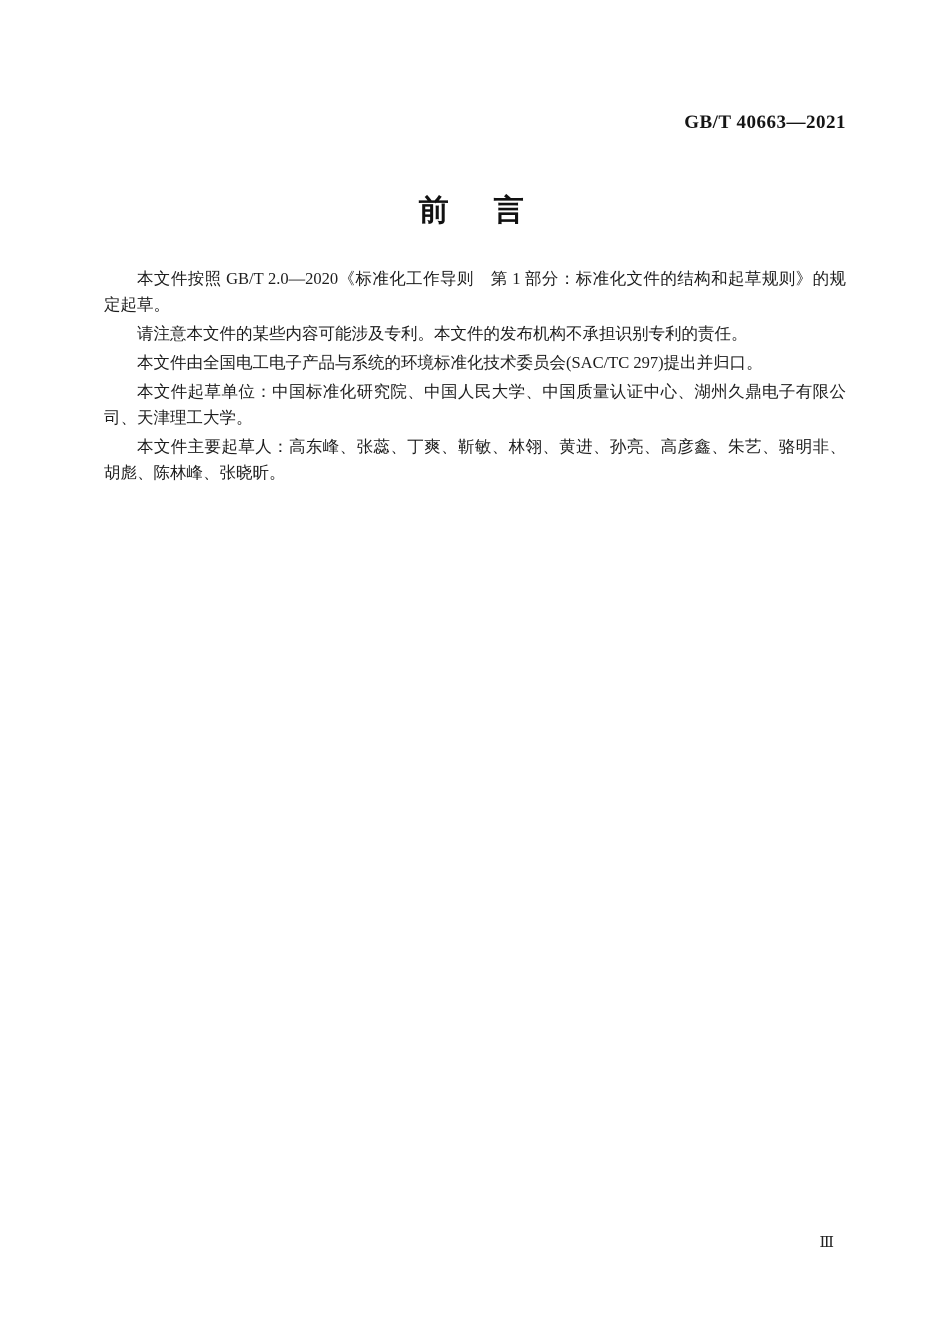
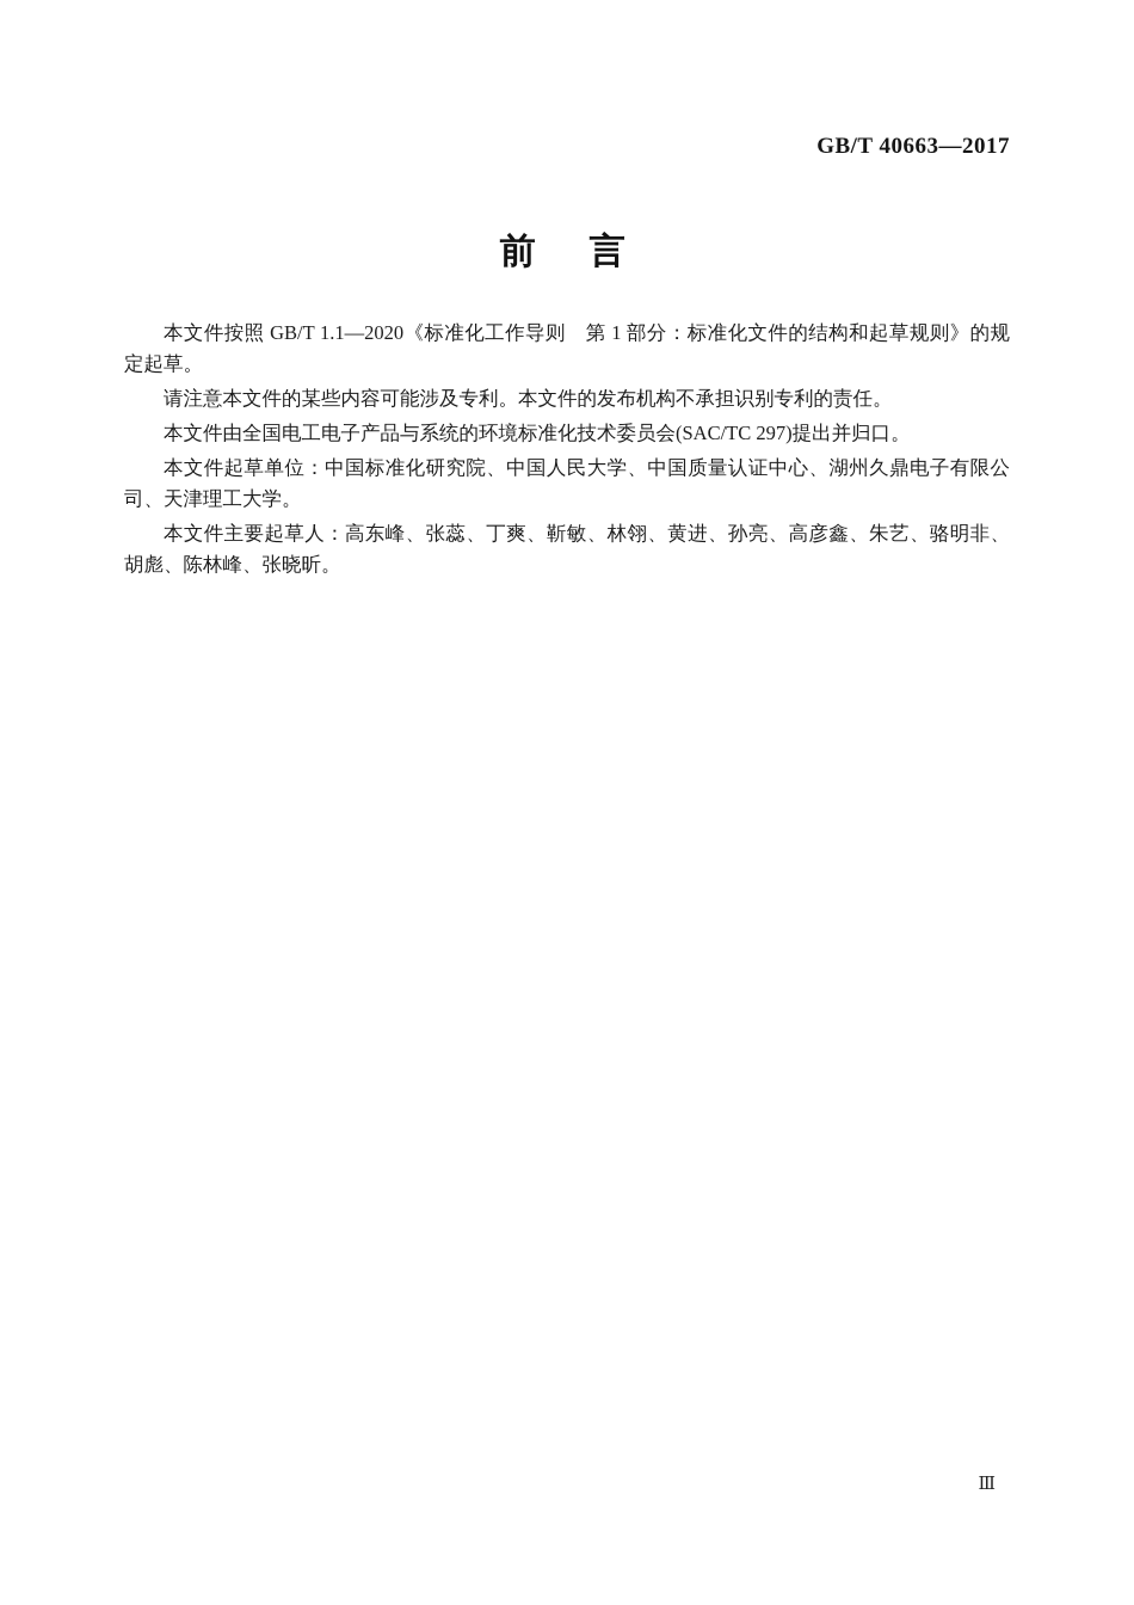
- GB/T 40663—2021
+ GB/T 40663—2017
  前 言
- 本文件按照 GB/T 2.0—2020《标准化工作导则 第 1 部分：标准化文件的结构和起草规则》的规定起草。
+ 本文件按照 GB/T 1.1—2020《标准化工作导则 第 1 部分：标准化文件的结构和起草规则》的规定起草。
  请注意本文件的某些内容可能涉及专利。本文件的发布机构不承担识别专利的责任。
  本文件由全国电工电子产品与系统的环境标准化技术委员会(SAC/TC 297)提出并归口。
  本文件起草单位：中国标准化研究院、中国人民大学、中国质量认证中心、湖州久鼎电子有限公司、天津理工大学。
  本文件主要起草人：高东峰、张蕊、丁爽、靳敏、林翎、黄进、孙亮、高彦鑫、朱艺、骆明非、胡彪、陈林峰、张晓昕。
  Ⅲ
